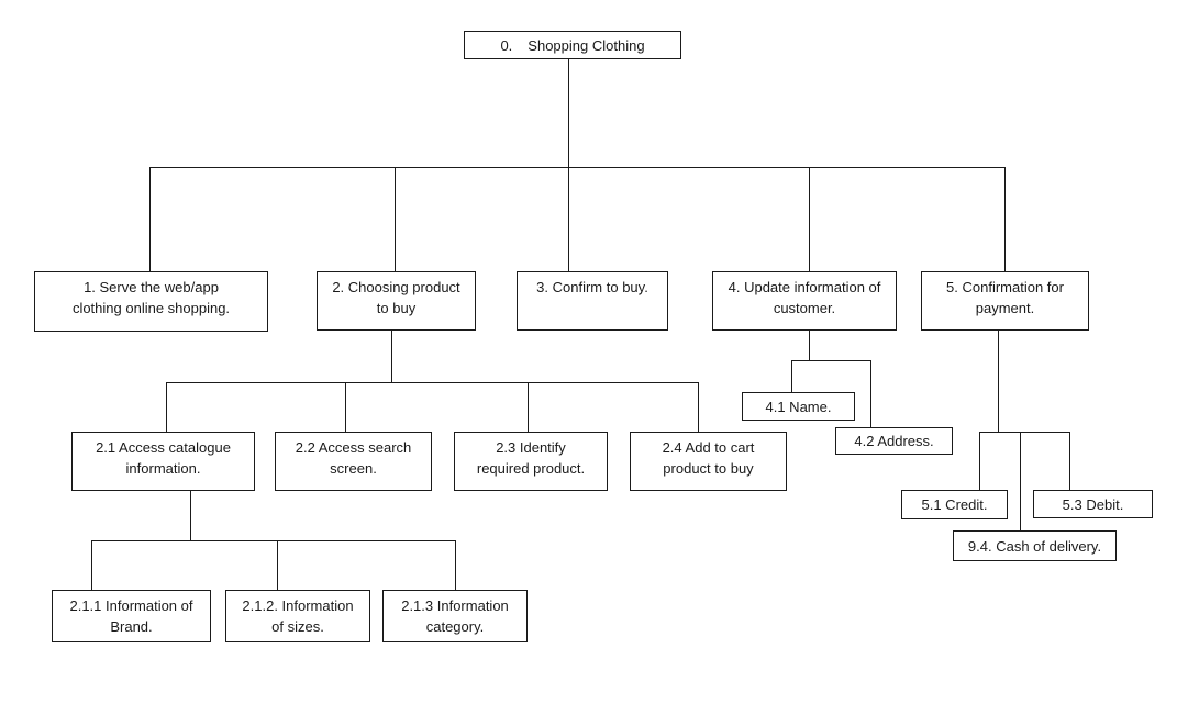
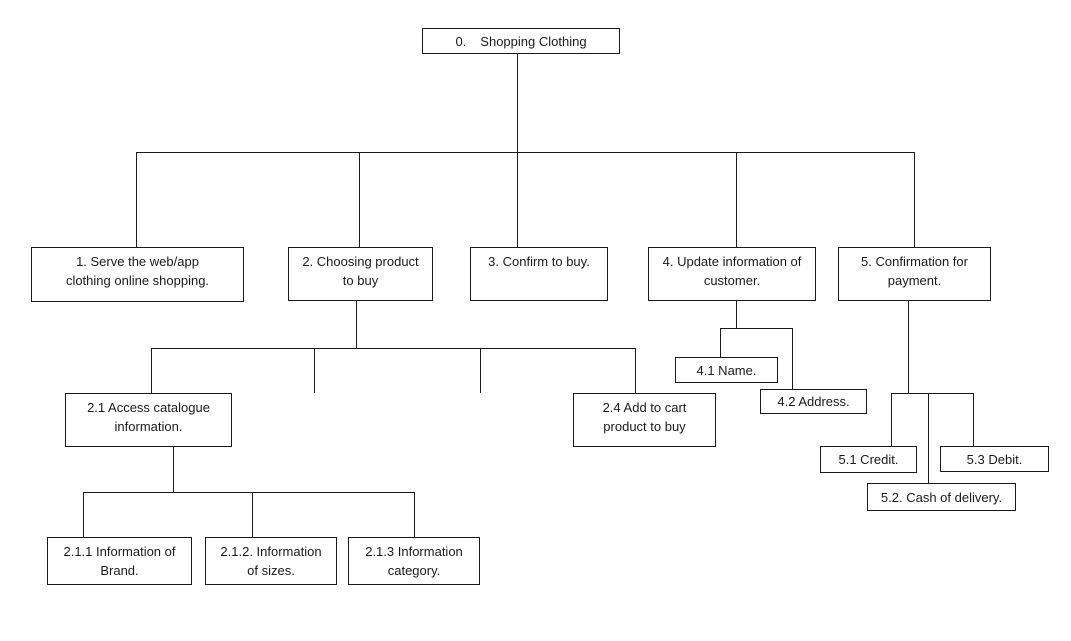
  0.
  Shopping Clothing
  1. Serve the web/app
  clothing online shopping.
  2. Choosing product
  to buy
  3. Confirm to buy.
  4. Update information of
  customer.
  5. Confirmation for
  payment.
  2.1 Access catalogue
  information.
- 2.2 Access search
- screen.
- 2.3 Identify
- required product.
  2.4 Add to cart
  product to buy
  4.1 Name.
  4.2 Address.
  5.1 Credit.
  5.3 Debit.
- 9.4. Cash of delivery.
+ 5.2. Cash of delivery.
  2.1.1 Information of
  Brand.
  2.1.2. Information
  of sizes.
  2.1.3 Information
  category.
